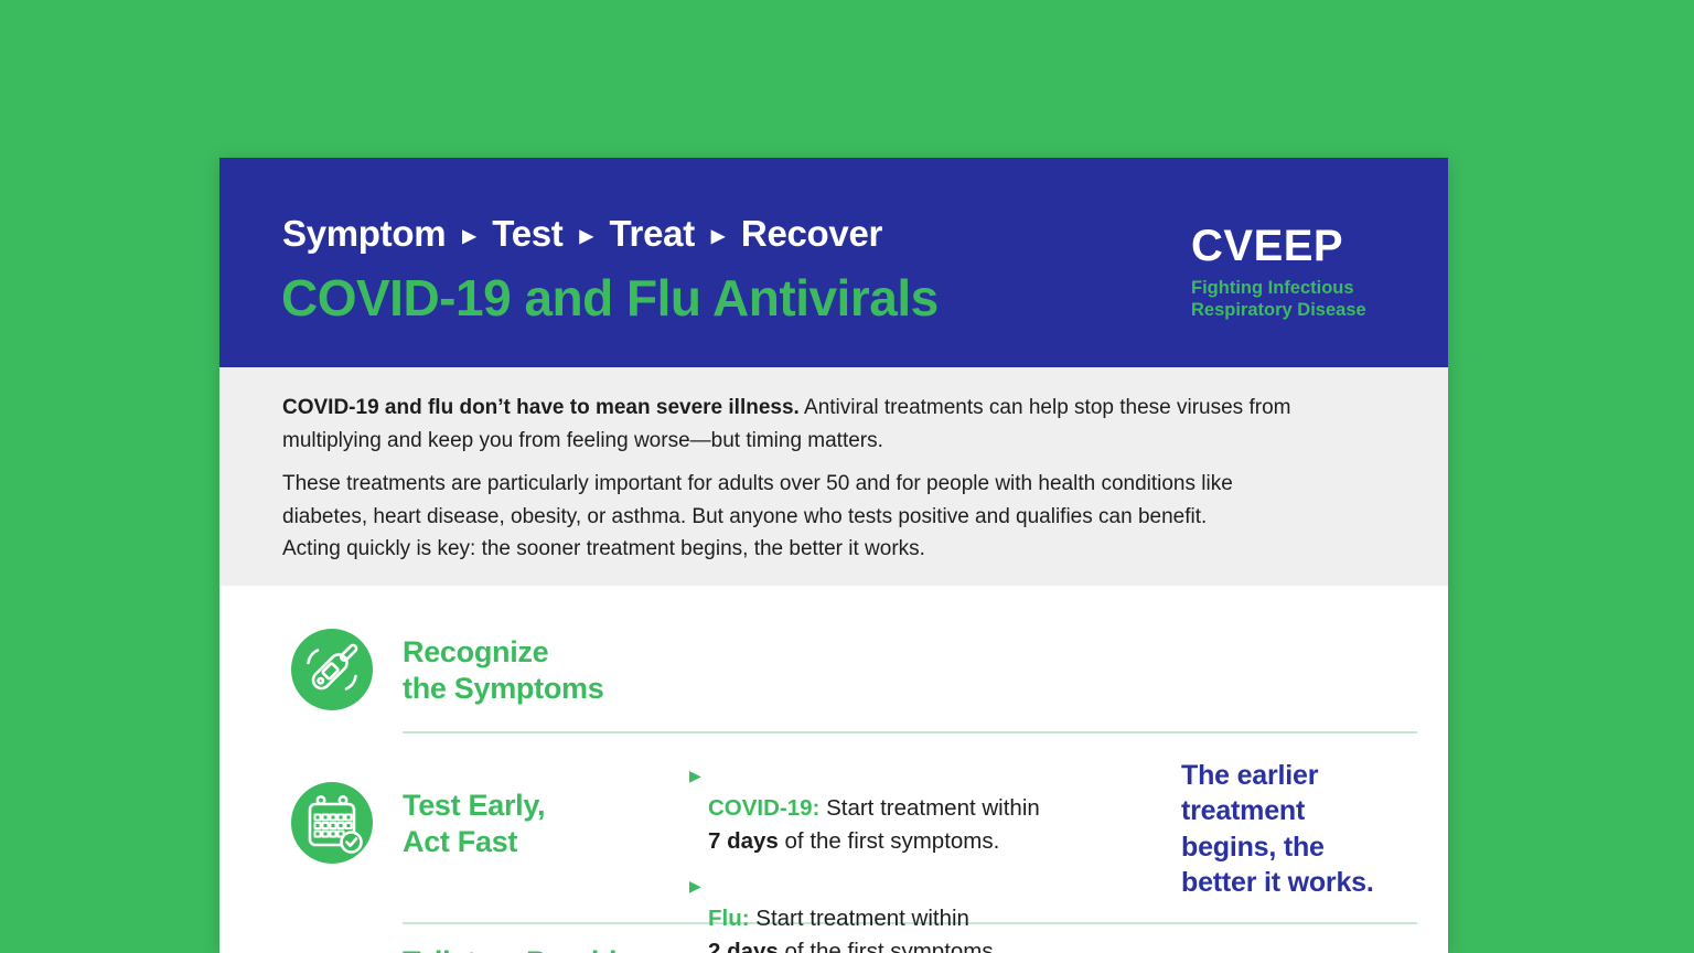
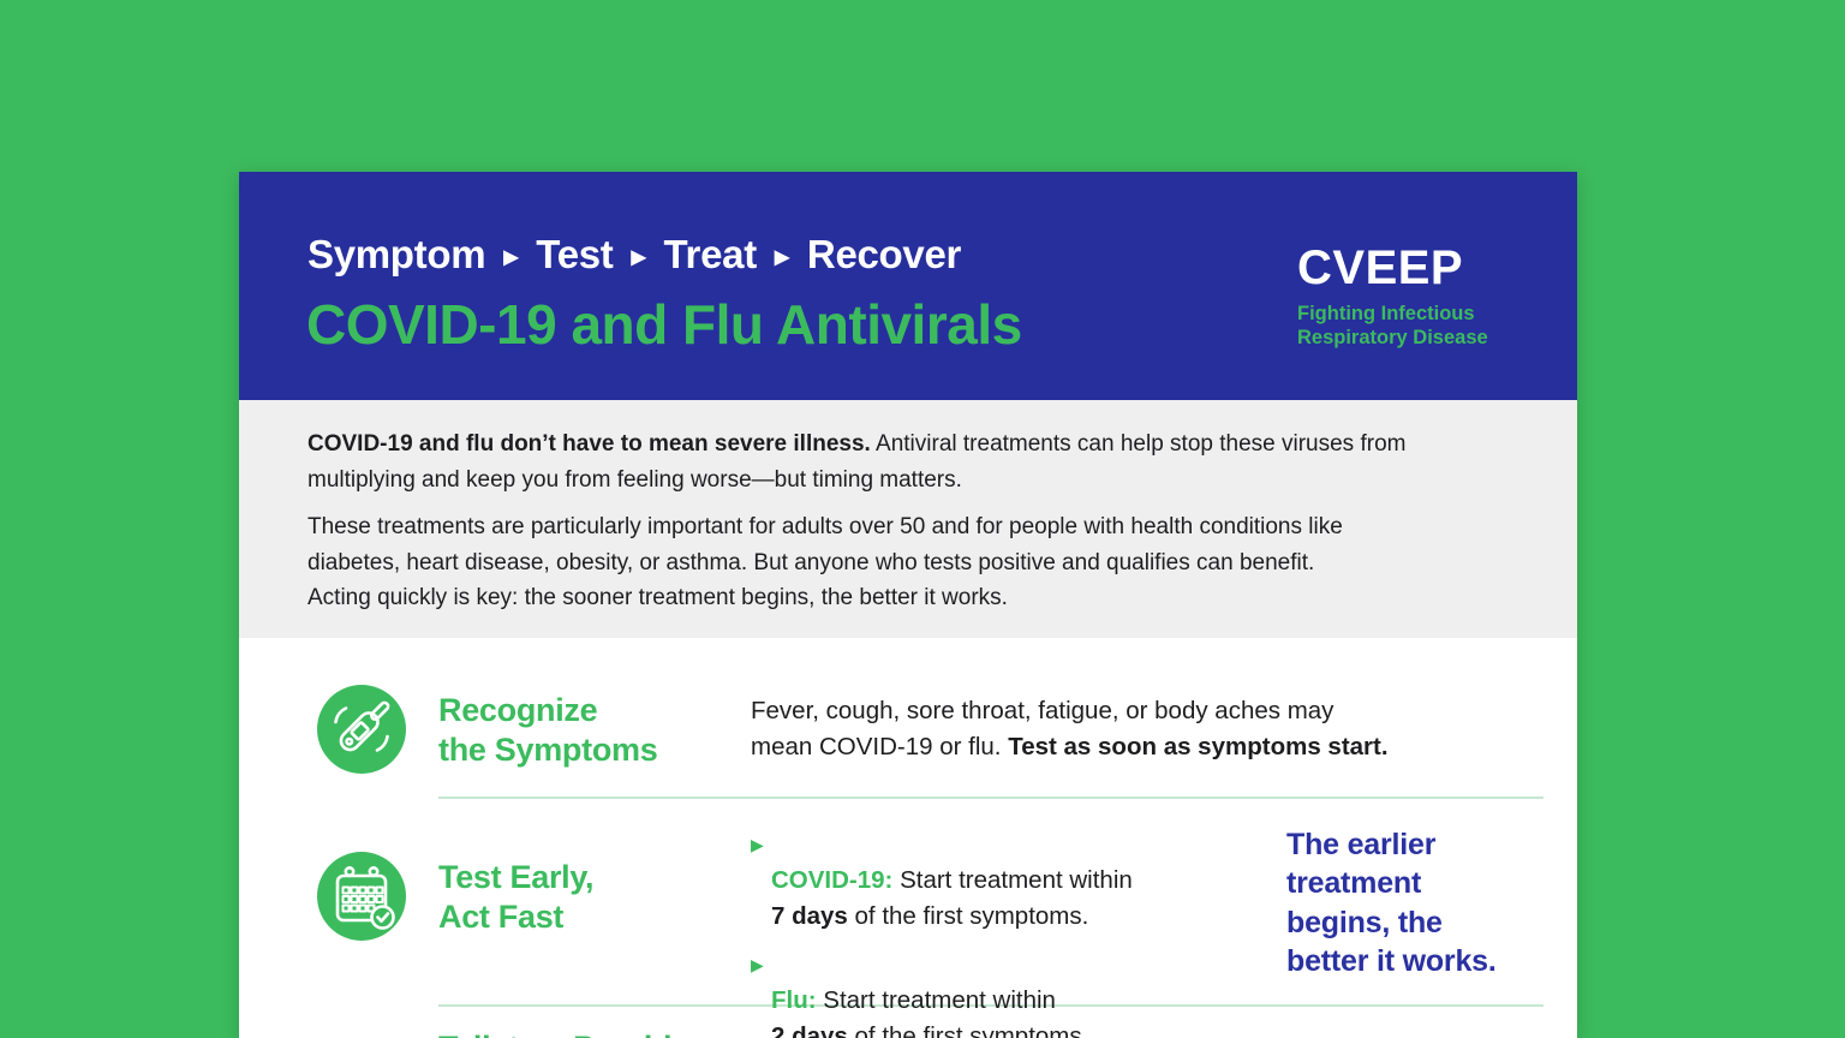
  Symptom
  ▶
  Test
  ▶
  Treat
  ▶
  Recover
  COVID-19 and Flu Antivirals
  CVEEP
  Fighting Infectious
  Respiratory Disease
  COVID-19 and flu don’t have to mean severe illness. Antiviral treatments can help stop these viruses from
  multiplying and keep you from feeling worse—but timing matters.
  These treatments are particularly important for adults over 50 and for people with health conditions like
  diabetes, heart disease, obesity, or asthma. But anyone who tests positive and qualifies can benefit.
  Acting quickly is key: the sooner treatment begins, the better it works.
  Recognize
  the Symptoms
+ Fever, cough, sore throat, fatigue, or body aches may
+ mean COVID-19 or flu. Test as soon as symptoms start.
  Test Early,
  Act Fast
  ▶
  COVID-19: Start treatment within
  7 days of the first symptoms.
  ▶
  Flu: Start treatment within
  2 days of the first symptoms.
  The earlier
  treatment
  begins, the
  better it works.
